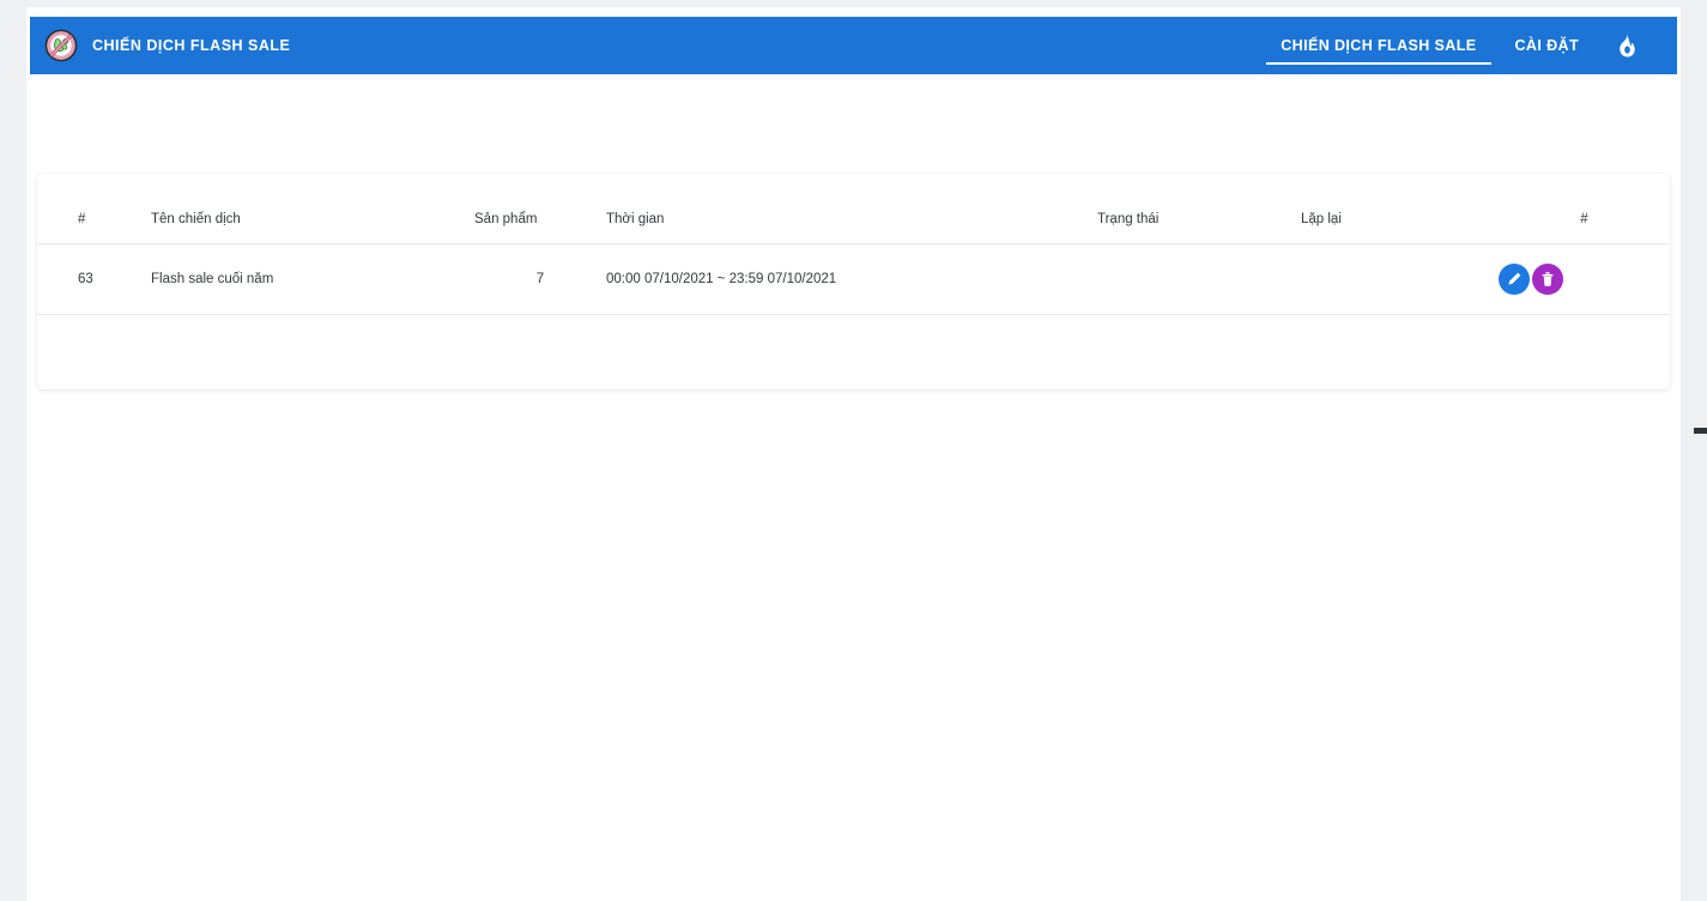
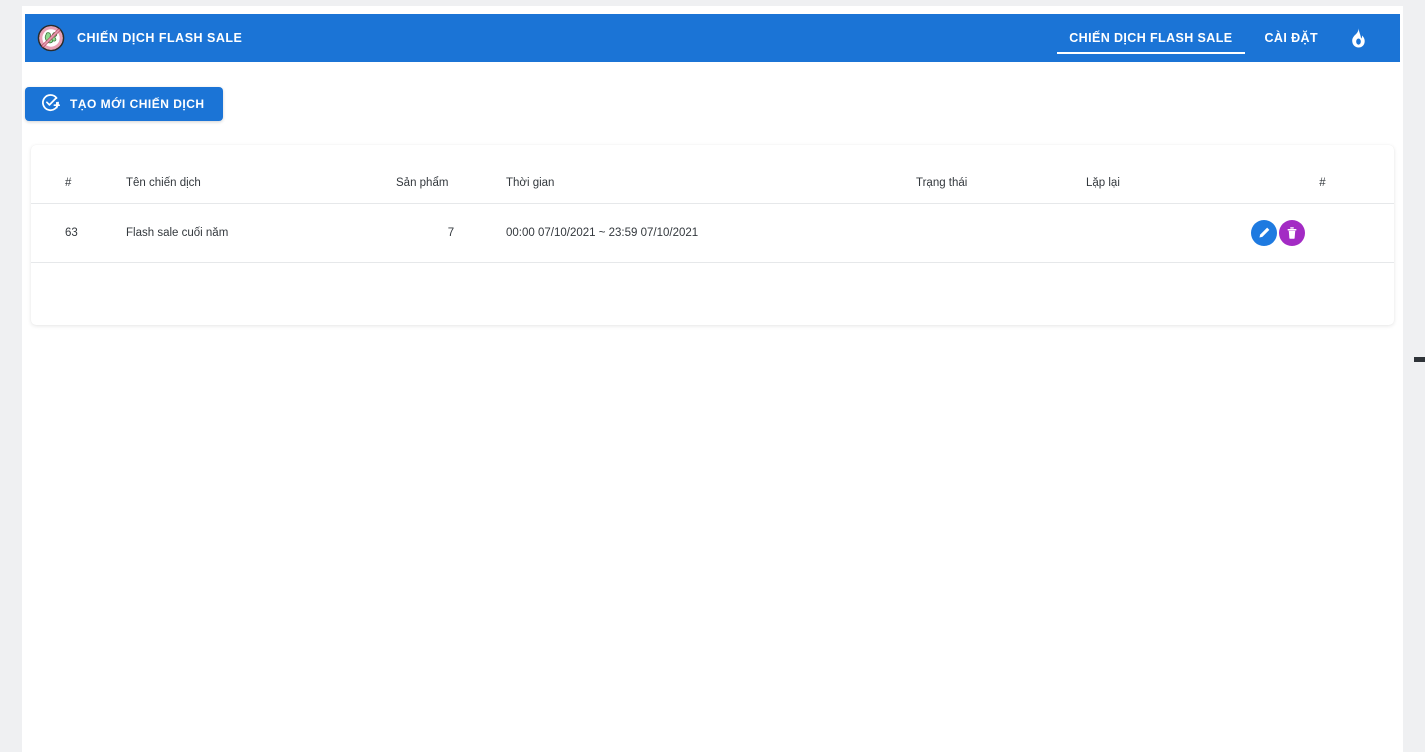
  CHIẾN DỊCH FLASH SALE
  CHIẾN DỊCH FLASH SALE
  CÀI ĐẶT
+ TẠO MỚI CHIẾN DỊCH
  #	Tên chiến dịch	Sản phẩm	Thời gian	Trạng thái	Lặp lại	#
  63	Flash sale cuối năm	7	00:00 07/10/2021 ~ 23:59 07/10/2021
